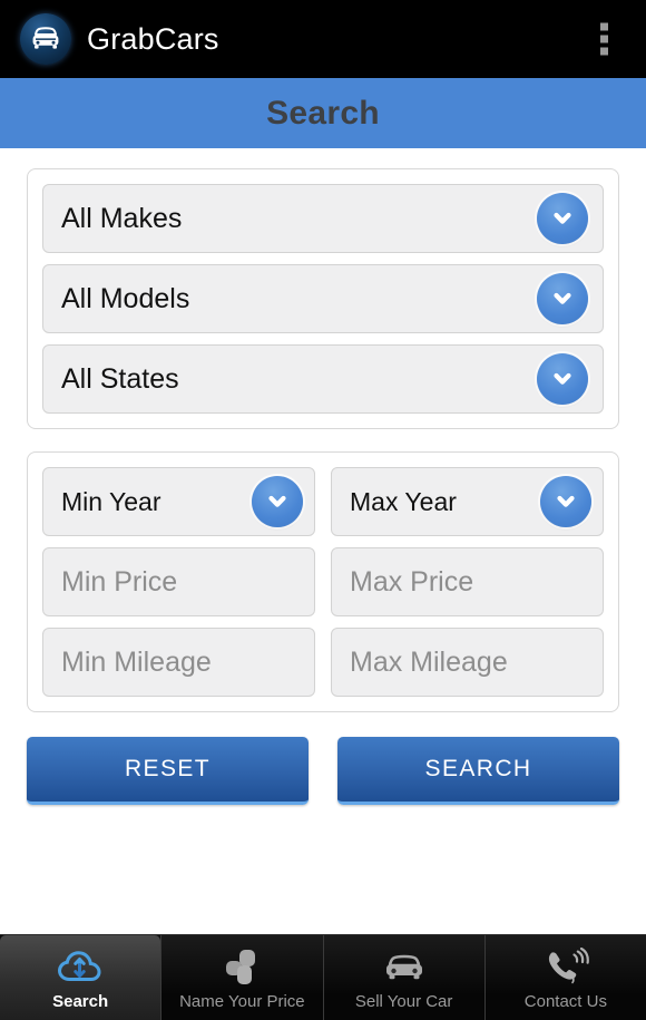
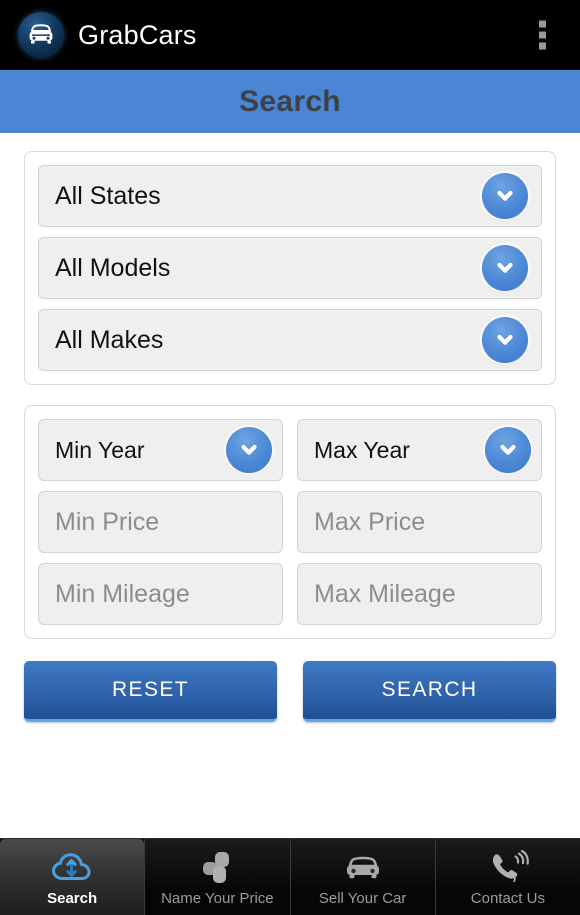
  GrabCars
  Search
- All Makes
+ All States
  All Models
- All States
+ All Makes
  Min Year
  Max Year
  Min Price
  Max Price
  Min Mileage
  Max Mileage
  RESET
  SEARCH
  Search
  Name Your Price
  Sell Your Car
  Contact Us
